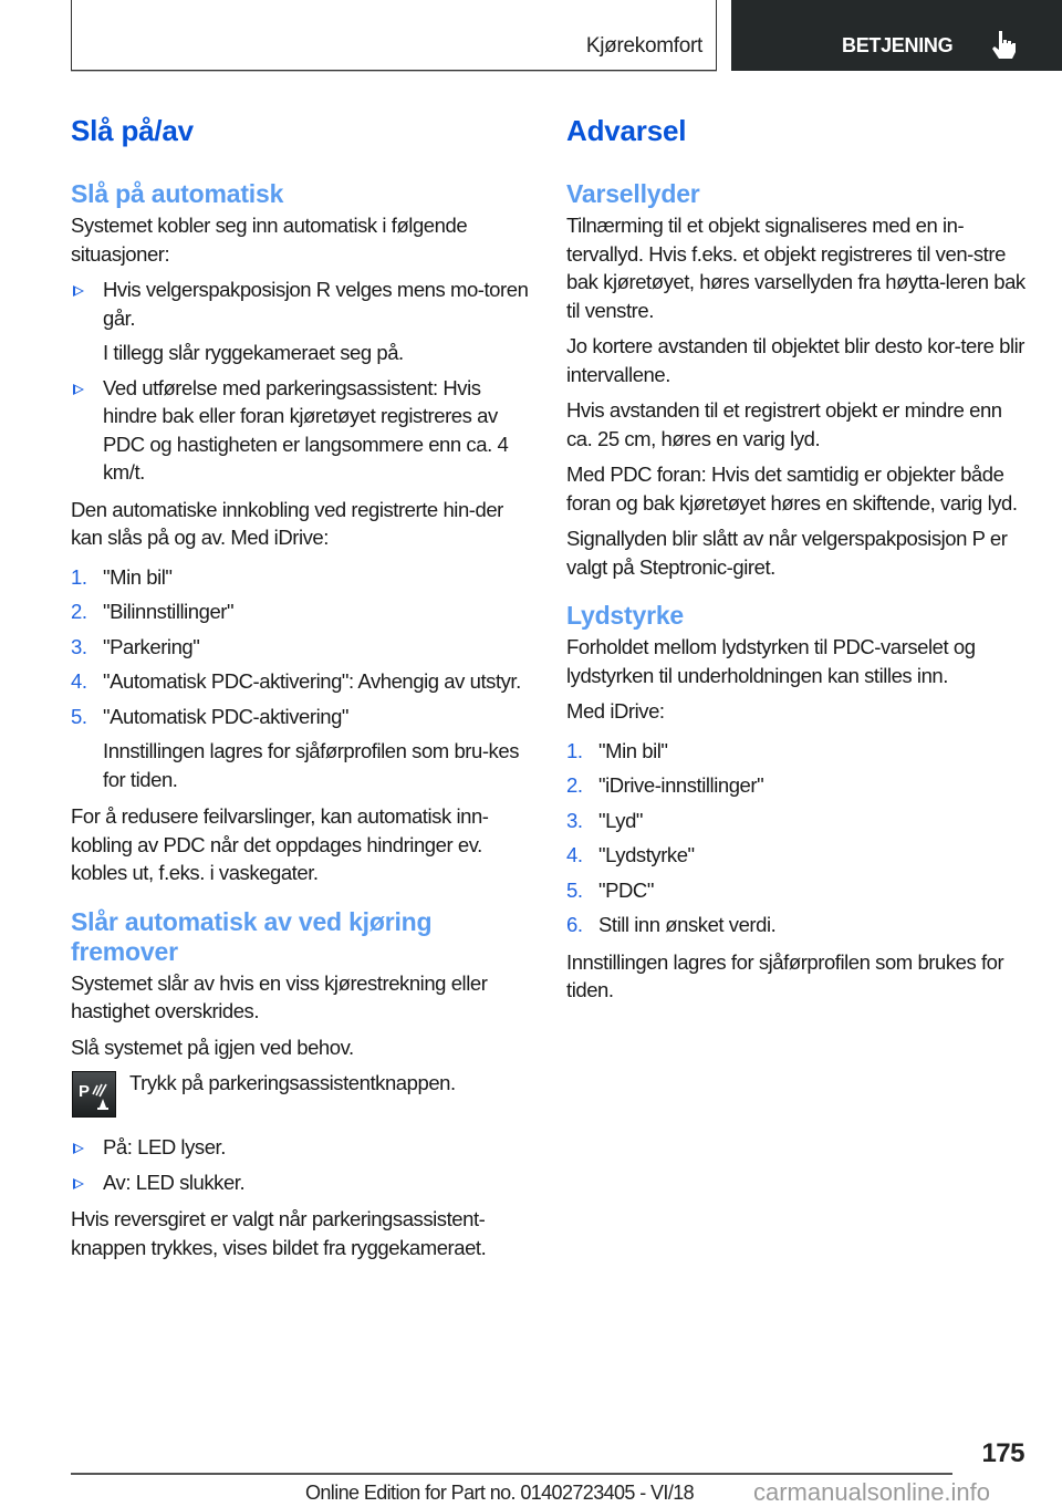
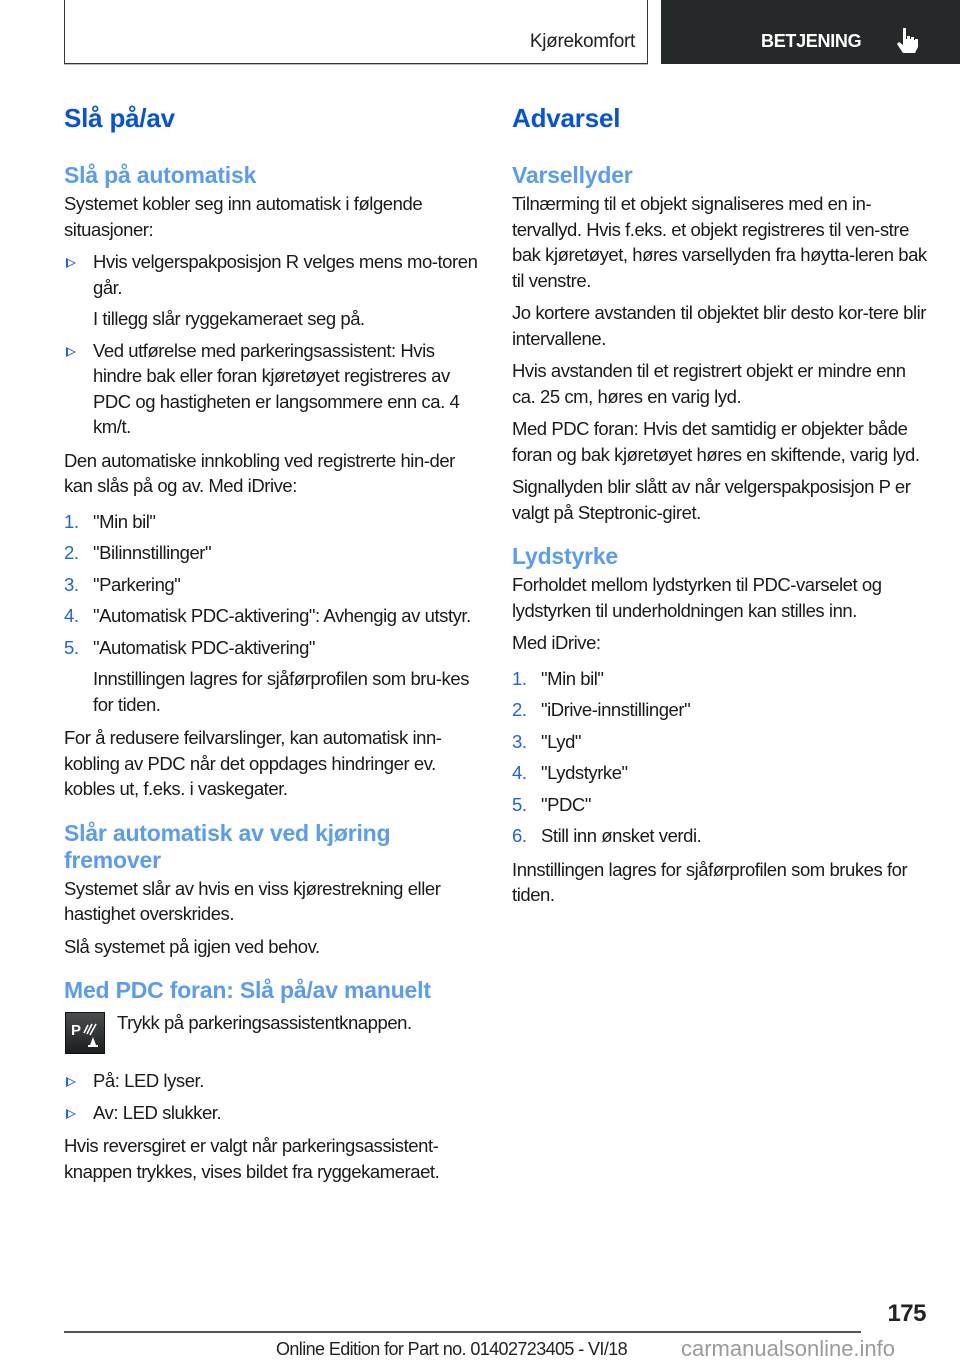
  Kjørekomfort
  BETJENING
  Slå på/av
  Slå på automatisk
  Systemet kobler seg inn automatisk i følgende situasjoner:
  Hvis velgerspakposisjon R velges mens mo-toren går.
  I tillegg slår ryggekameraet seg på.
  Ved utførelse med parkeringsassistent: Hvis hindre bak eller foran kjøretøyet registreres av PDC og hastigheten er langsommere enn ca. 4 km/t.
  Den automatiske innkobling ved registrerte hin-der kan slås på og av. Med iDrive:
  1.
  "Min bil"
  2.
  "Bilinnstillinger"
  3.
  "Parkering"
  4.
  "Automatisk PDC-aktivering": Avhengig av utstyr.
  5.
  "Automatisk PDC-aktivering"
  Innstillingen lagres for sjåførprofilen som bru-kes for tiden.
  For å redusere feilvarslinger, kan automatisk inn-kobling av PDC når det oppdages hindringer ev. kobles ut, f.eks. i vaskegater.
  Slår automatisk av ved kjøring fremover
  Systemet slår av hvis en viss kjørestrekning eller hastighet overskrides.
  Slå systemet på igjen ved behov.
+ Med PDC foran: Slå på/av manuelt
  P
  Trykk på parkeringsassistentknappen.
  På: LED lyser.
  Av: LED slukker.
  Hvis reversgiret er valgt når parkeringsassistent-knappen trykkes, vises bildet fra ryggekameraet.
  Advarsel
  Varsellyder
  Tilnærming til et objekt signaliseres med en in-tervallyd. Hvis f.eks. et objekt registreres til ven-stre bak kjøretøyet, høres varsellyden fra høytta-leren bak til venstre.
  Jo kortere avstanden til objektet blir desto kor-tere blir intervallene.
  Hvis avstanden til et registrert objekt er mindre enn ca. 25 cm, høres en varig lyd.
  Med PDC foran: Hvis det samtidig er objekter både foran og bak kjøretøyet høres en skiftende, varig lyd.
  Signallyden blir slått av når velgerspakposisjon P er valgt på Steptronic-giret.
  Lydstyrke
  Forholdet mellom lydstyrken til PDC-varselet og lydstyrken til underholdningen kan stilles inn.
  Med iDrive:
  1.
  "Min bil"
  2.
  "iDrive-innstillinger"
  3.
  "Lyd"
  4.
  "Lydstyrke"
  5.
  "PDC"
  6.
  Still inn ønsket verdi.
  Innstillingen lagres for sjåførprofilen som brukes for tiden.
  175
  Online Edition for Part no. 01402723405 - VI/18
  carmanualsonline.info
